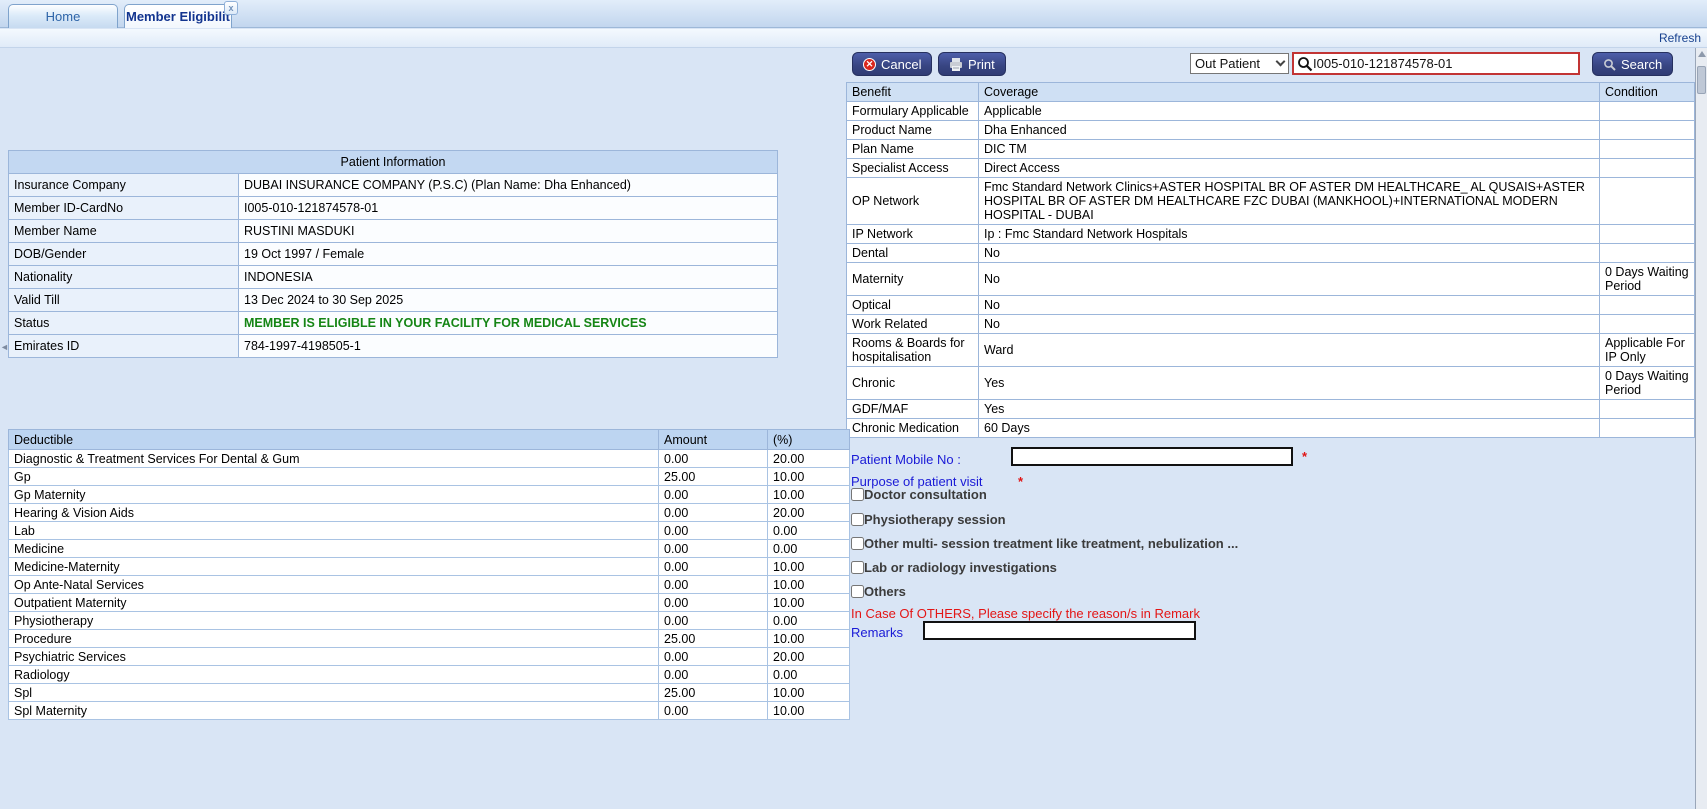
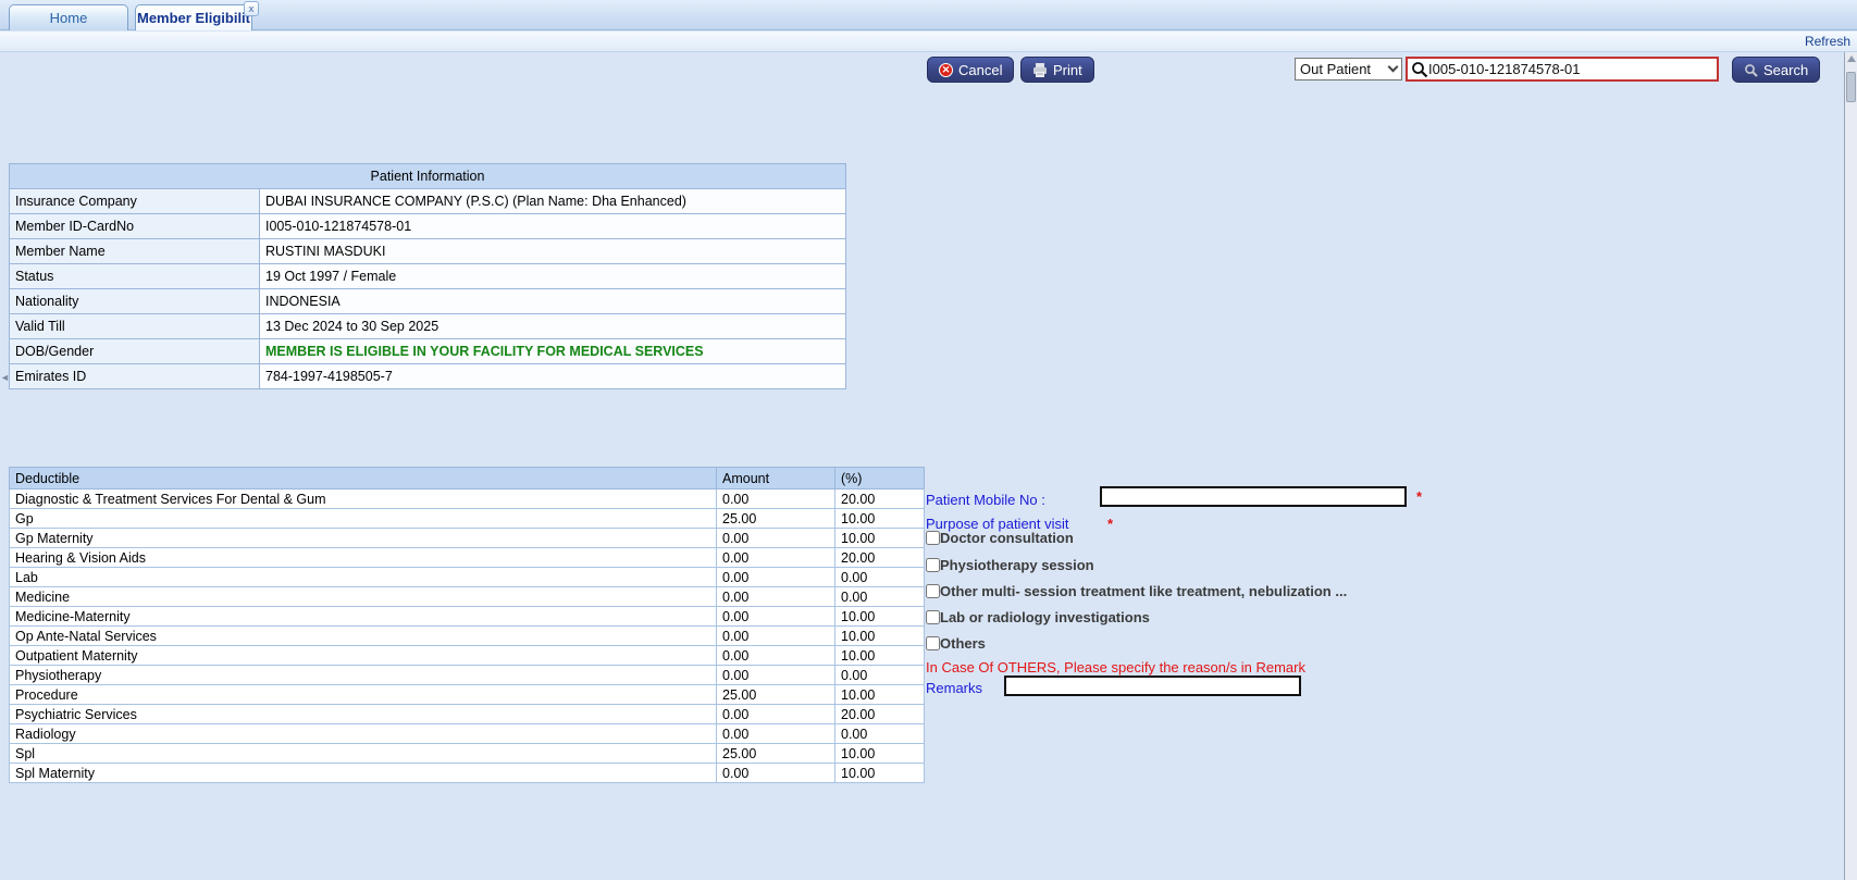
  Home
  Member Eligibilit
  x
  Refresh
  ✕
  Cancel
  Print
  Out Patient
  I005-010-121874578-01
  Search
  Patient Information
  Insurance Company	DUBAI INSURANCE COMPANY (P.S.C) (Plan Name: Dha Enhanced)
  Member ID-CardNo	I005-010-121874578-01
  Member Name	RUSTINI MASDUKI
- DOB/Gender	19 Oct 1997 / Female
+ Status	19 Oct 1997 / Female
  Nationality	INDONESIA
  Valid Till	13 Dec 2024 to 30 Sep 2025
- Status	MEMBER IS ELIGIBLE IN YOUR FACILITY FOR MEDICAL SERVICES
+ DOB/Gender	MEMBER IS ELIGIBLE IN YOUR FACILITY FOR MEDICAL SERVICES
- Emirates ID	784-1997-4198505-1
+ Emirates ID	784-1997-4198505-7
- Benefit	Coverage	Condition
- Formulary Applicable	Applicable
- Product Name	Dha Enhanced
- Plan Name	DIC TM
- Specialist Access	Direct Access
- OP Network	Fmc Standard Network Clinics+ASTER HOSPITAL BR OF ASTER DM HEALTHCARE_ AL QUSAIS+ASTER HOSPITAL BR OF ASTER DM HEALTHCARE FZC DUBAI (MANKHOOL)+INTERNATIONAL MODERN HOSPITAL - DUBAI
- IP Network	Ip : Fmc Standard Network Hospitals
- Dental	No
- Maternity	No	0 Days Waiting Period
- Optical	No
- Work Related	No
- Rooms & Boards for hospitalisation	Ward	Applicable For IP Only
- Chronic	Yes	0 Days Waiting Period
- GDF/MAF	Yes
- Chronic Medication	60 Days
  Deductible	Amount	(%)
  Diagnostic & Treatment Services For Dental & Gum	0.00	20.00
  Gp	25.00	10.00
  Gp Maternity	0.00	10.00
  Hearing & Vision Aids	0.00	20.00
  Lab	0.00	0.00
  Medicine	0.00	0.00
  Medicine-Maternity	0.00	10.00
  Op Ante-Natal Services	0.00	10.00
  Outpatient Maternity	0.00	10.00
  Physiotherapy	0.00	0.00
  Procedure	25.00	10.00
  Psychiatric Services	0.00	20.00
  Radiology	0.00	0.00
  Spl	25.00	10.00
  Spl Maternity	0.00	10.00
  Patient Mobile No :
  *
  Purpose of patient visit
  *
  Doctor consultation
  Physiotherapy session
  Other multi- session treatment like treatment, nebulization ...
  Lab or radiology investigations
  Others
  In Case Of OTHERS, Please specify the reason/s in Remark
  Remarks
  ◄
